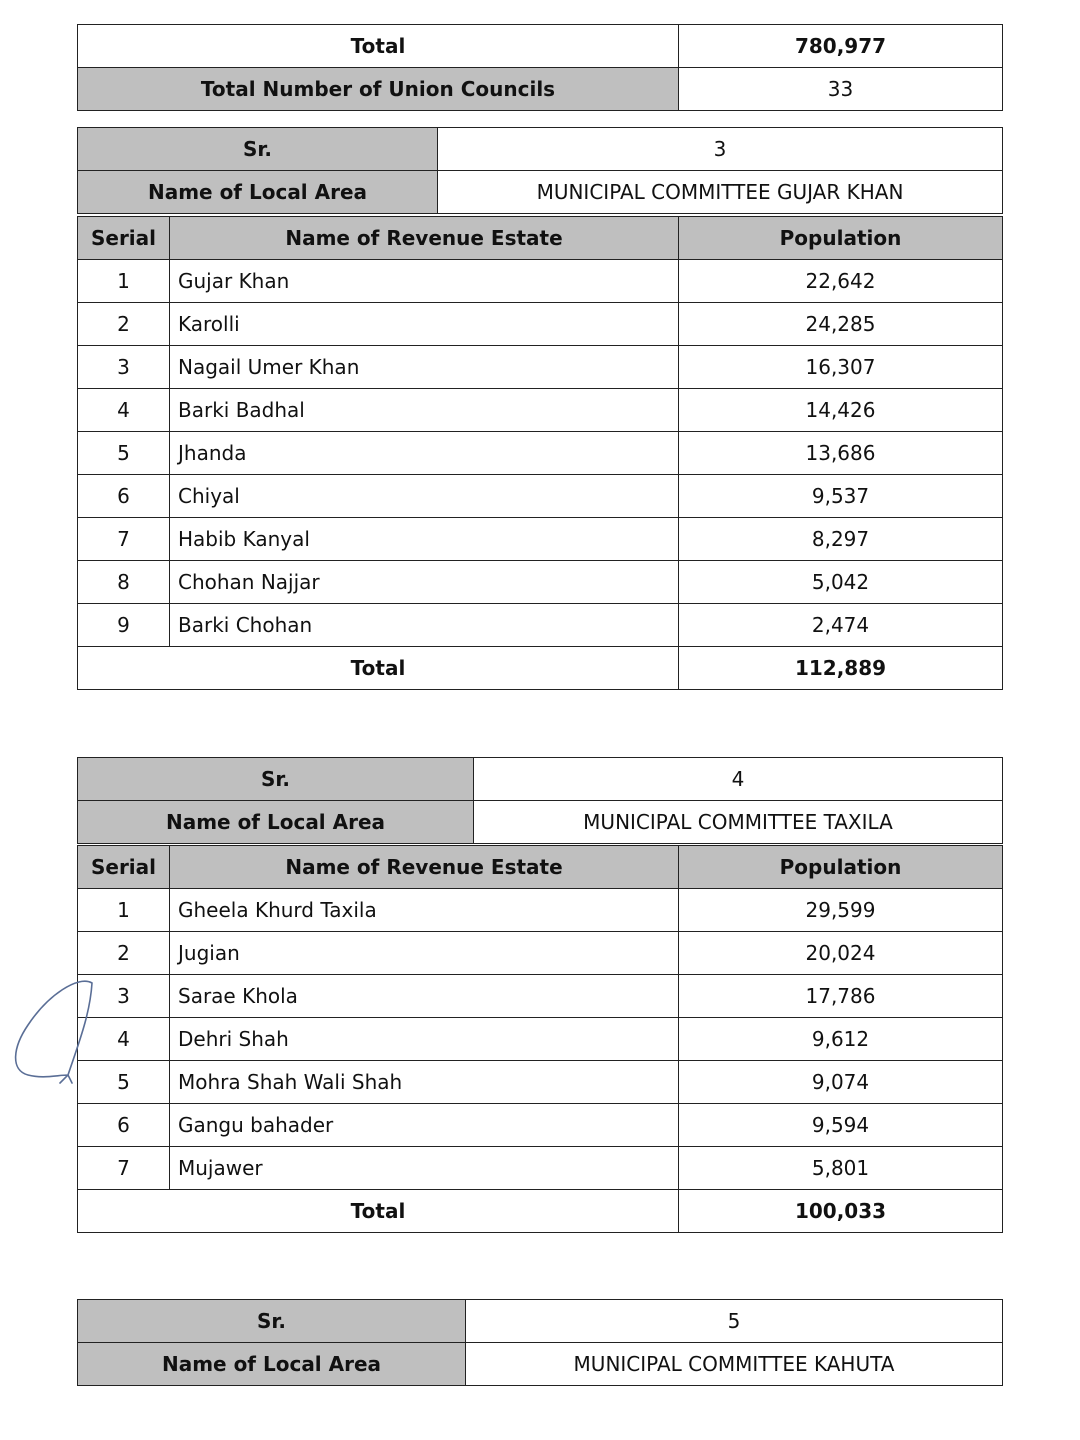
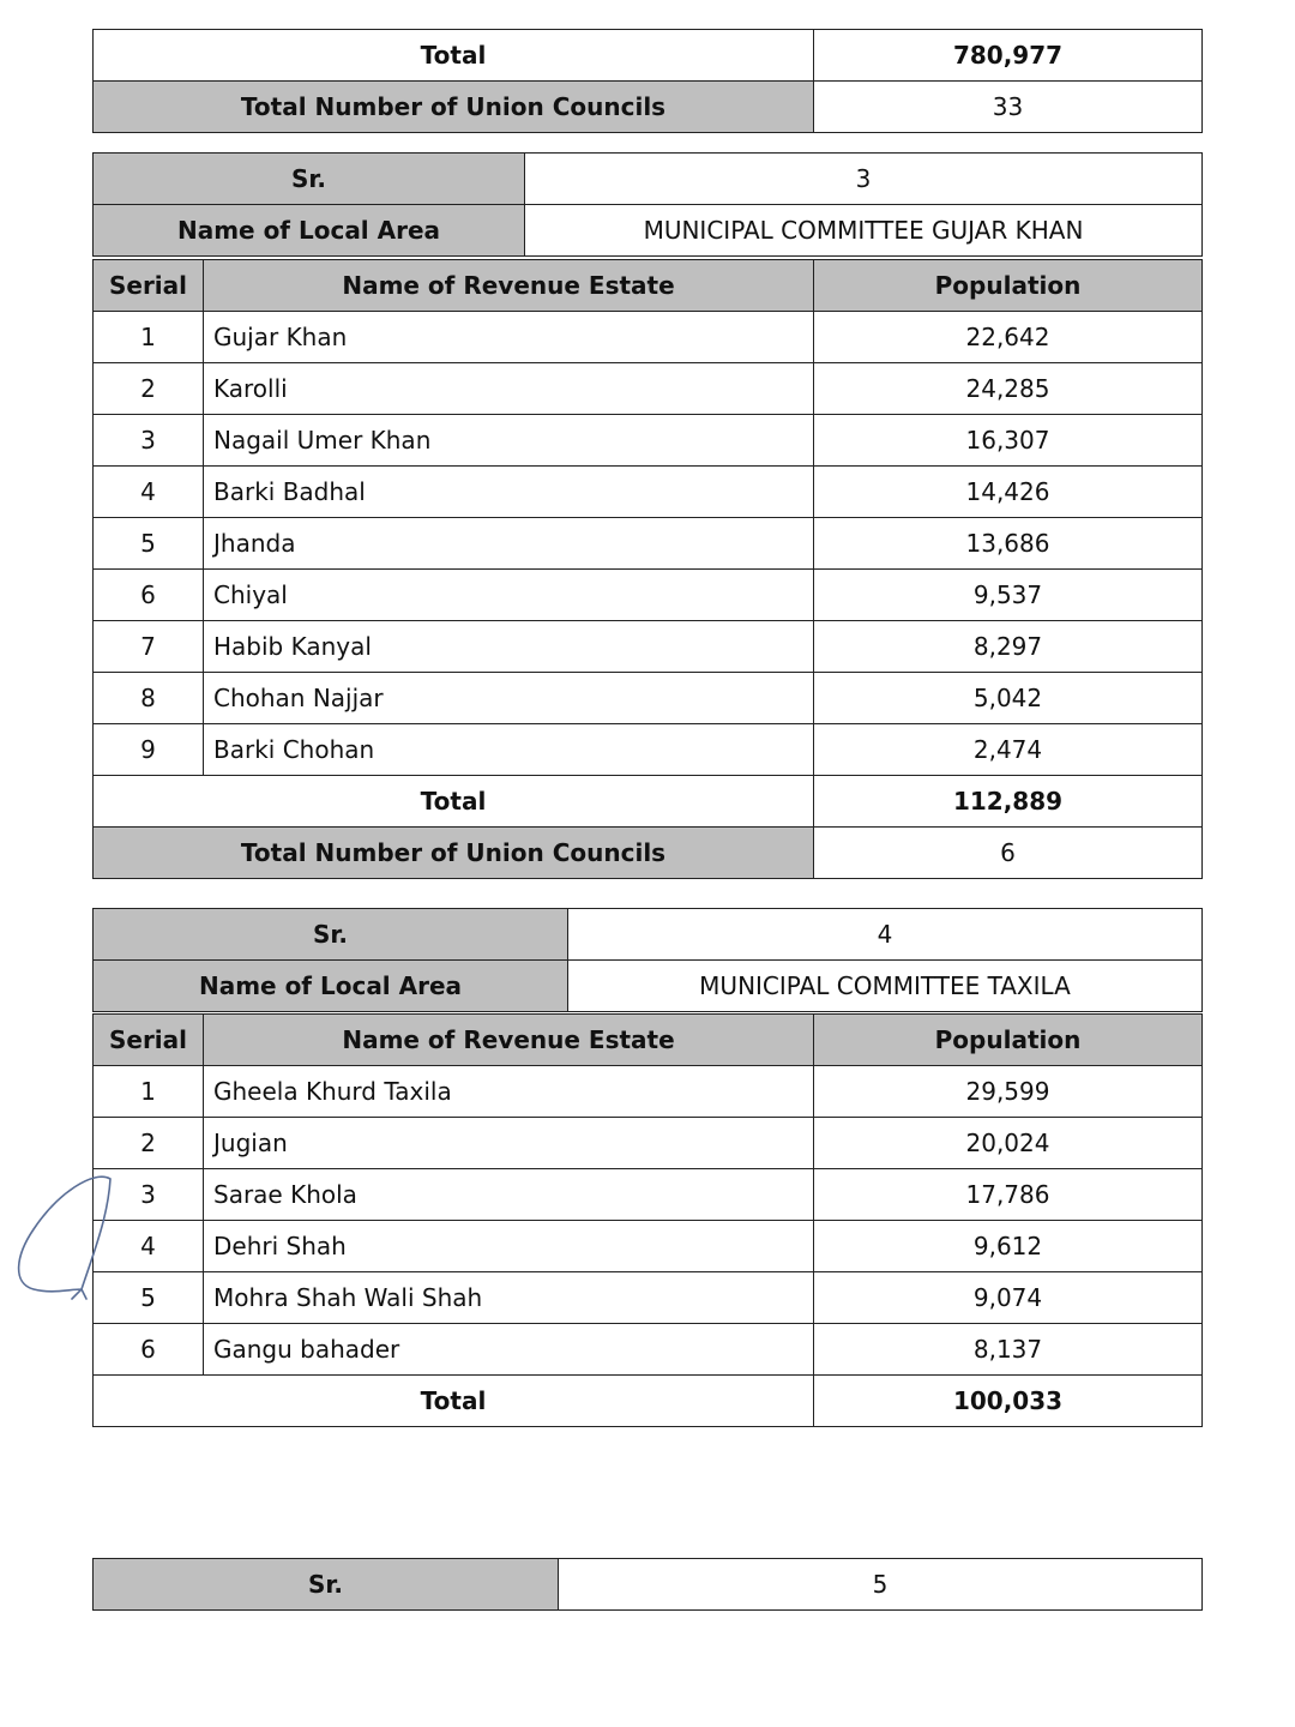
  Total	780,977
  Total Number of Union Councils	33
  Sr.	3
  Name of Local Area	MUNICIPAL COMMITTEE GUJAR KHAN
  Serial	Name of Revenue Estate	Population
  1	Gujar Khan	22,642
  2	Karolli	24,285
  3	Nagail Umer Khan	16,307
  4	Barki Badhal	14,426
  5	Jhanda	13,686
  6	Chiyal	9,537
  7	Habib Kanyal	8,297
  8	Chohan Najjar	5,042
  9	Barki Chohan	2,474
  Total	112,889
+ Total Number of Union Councils	6
  Sr.	4
  Name of Local Area	MUNICIPAL COMMITTEE TAXILA
  Serial	Name of Revenue Estate	Population
  1	Gheela Khurd Taxila	29,599
  2	Jugian	20,024
  3	Sarae Khola	17,786
  4	Dehri Shah	9,612
  5	Mohra Shah Wali Shah	9,074
- 6	Gangu bahader	9,594
+ 6	Gangu bahader	8,137
- 7	Mujawer	5,801
  Total	100,033
  Sr.	5
- Name of Local Area	MUNICIPAL COMMITTEE KAHUTA
